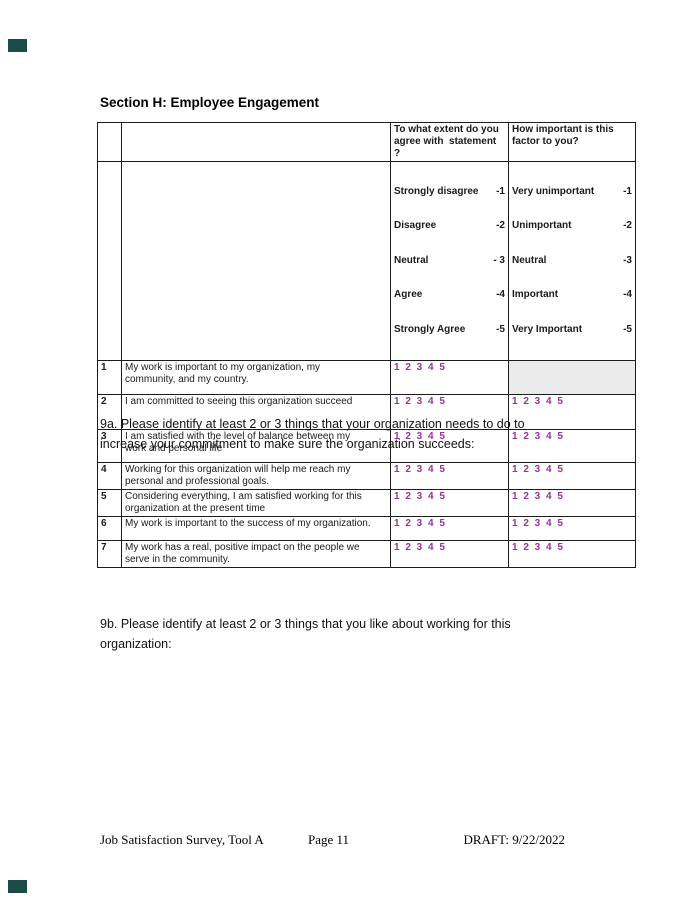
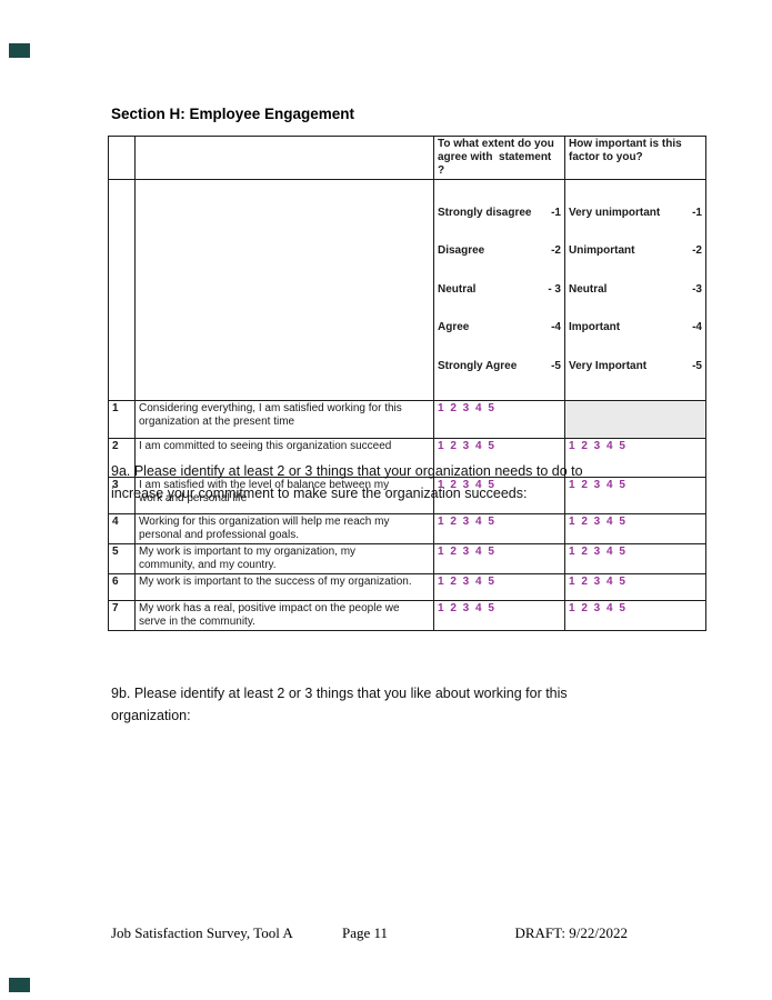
  Section H: Employee Engagement
  		To what extent do you agree with statement ?	How important is this factor to you?
  		Strongly disagree -1 Disagree -2 Neutral - 3 Agree -4 Strongly Agree -5	Very unimportant -1 Unimportant -2 Neutral -3 Important -4 Very Important -5
- 1	My work is important to my organization, my community, and my country.	1 2 3 4 5
+ 1	Considering everything, I am satisfied working for this organization at the present time	1 2 3 4 5
  2	I am committed to seeing this organization succeed	1 2 3 4 5	1 2 3 4 5
  3	I am satisfied with the level of balance between my work and personal life	1 2 3 4 5	1 2 3 4 5
  4	Working for this organization will help me reach my personal and professional goals.	1 2 3 4 5	1 2 3 4 5
- 5	Considering everything, I am satisfied working for this organization at the present time	1 2 3 4 5	1 2 3 4 5
+ 5	My work is important to my organization, my community, and my country.	1 2 3 4 5	1 2 3 4 5
  6	My work is important to the success of my organization.	1 2 3 4 5	1 2 3 4 5
  7	My work has a real, positive impact on the people we serve in the community.	1 2 3 4 5	1 2 3 4 5
  9a. Please identify at least 2 or 3 things that your organization needs to do to
  increase your commitment to make sure the organization succeeds:
  9b. Please identify at least 2 or 3 things that you like about working for this
  organization:
  Job Satisfaction Survey, Tool A
  Page 11
  DRAFT: 9/22/2022
